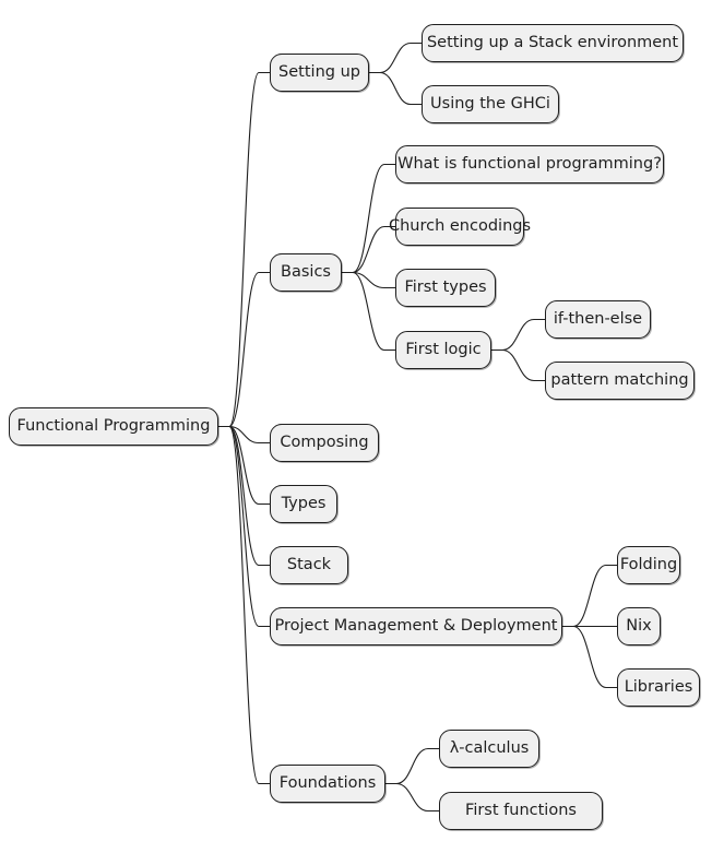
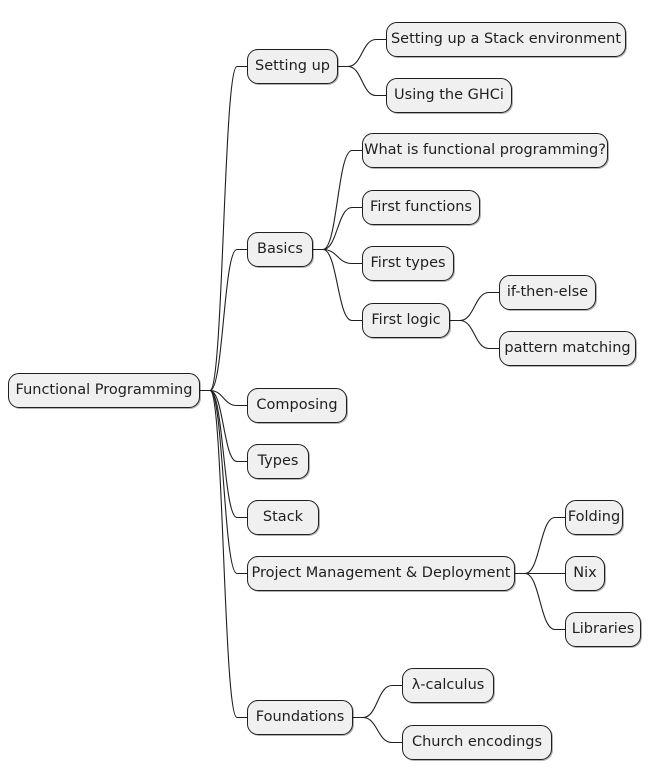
  Functional Programming
  Setting up
  Setting up a Stack environment
  Using the GHCi
  Basics
  What is functional programming?
- Church encodings
+ First functions
  First types
  First logic
  if-then-else
  pattern matching
  Composing
  Types
  Stack
  Project Management & Deployment
  Folding
  Nix
  Libraries
  Foundations
  λ-calculus
- First functions
+ Church encodings
